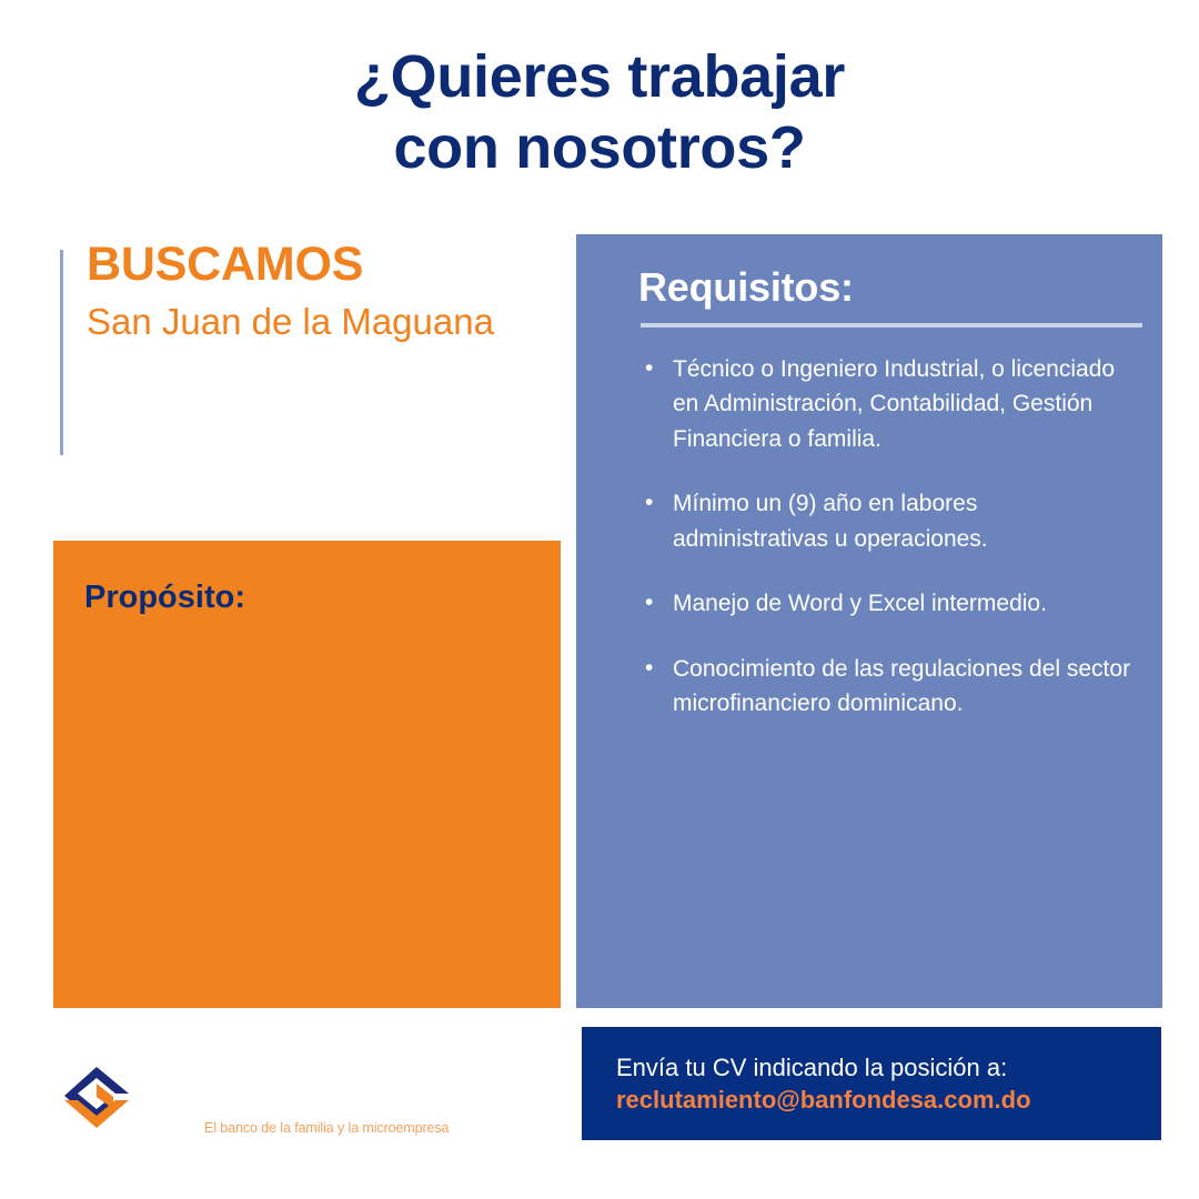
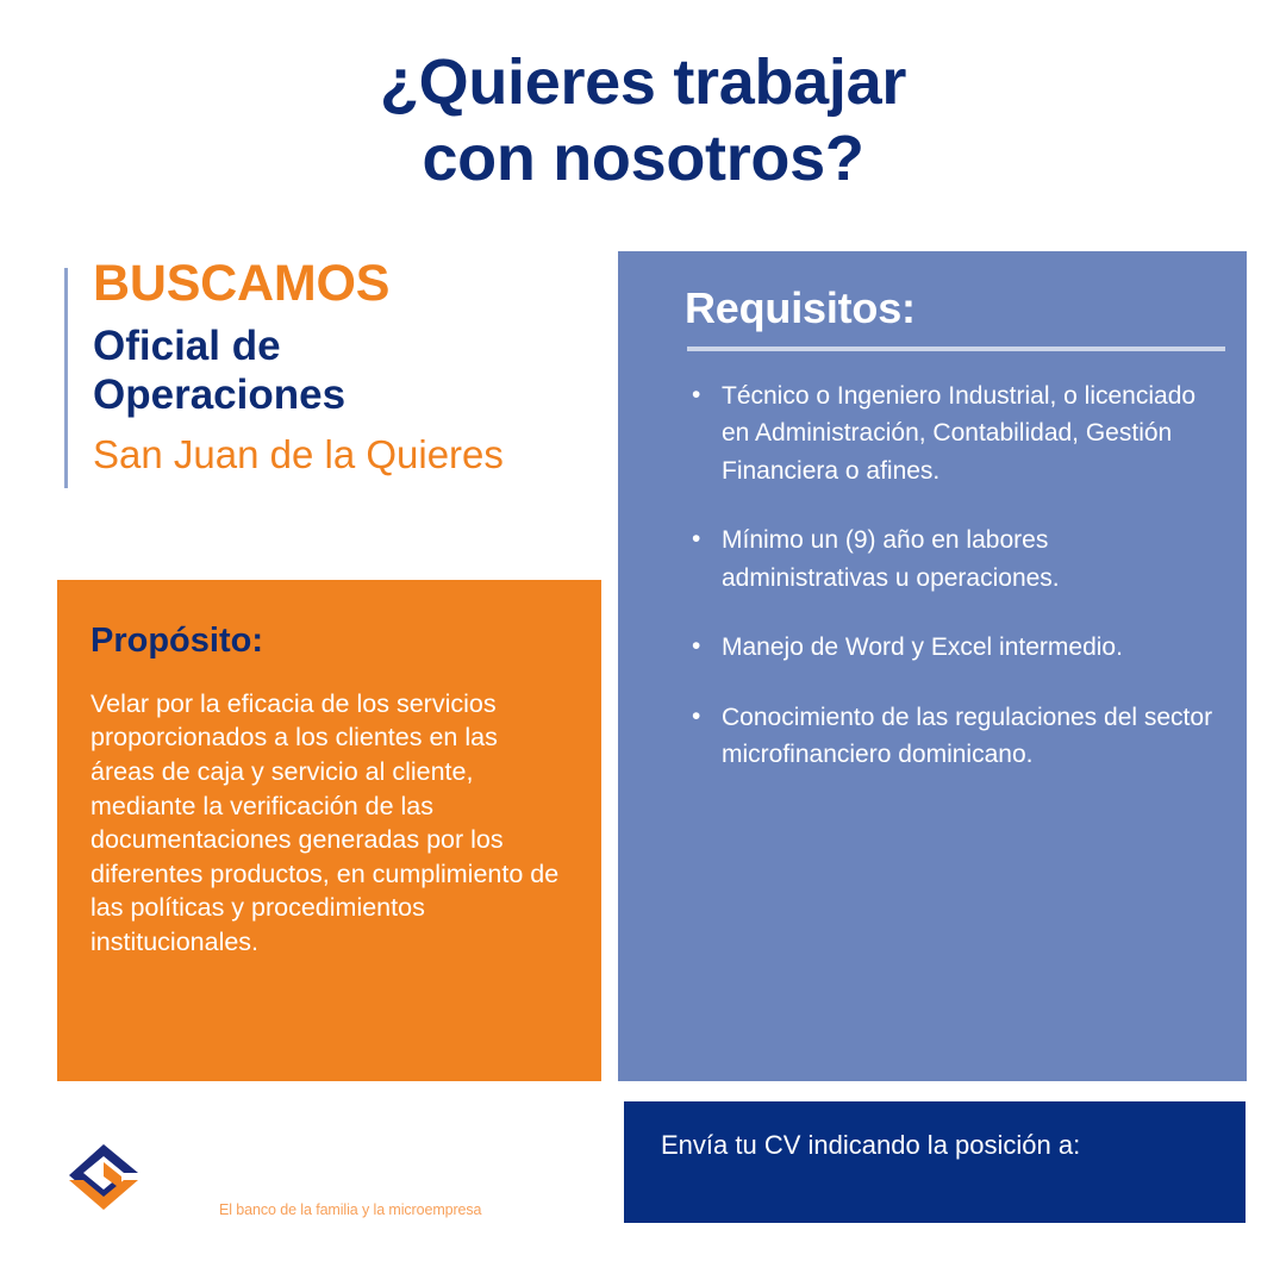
  ¿Quieres trabajar
  con nosotros?
  BUSCAMOS
+ Oficial de Operaciones
- San Juan de la Maguana
+ San Juan de la Quieres
  Propósito:
+ Velar por la eficacia de los servicios proporcionados a los clientes en las áreas de caja y servicio al cliente, mediante la verificación de las documentaciones generadas por los diferentes productos, en cumplimiento de las políticas y procedimientos institucionales.
  Requisitos:
- Técnico o Ingeniero Industrial, o licenciado en Administración, Contabilidad, Gestión Financiera o familia.
+ Técnico o Ingeniero Industrial, o licenciado en Administración, Contabilidad, Gestión Financiera o afines.
  Mínimo un (9) año en labores administrativas u operaciones.
  Manejo de Word y Excel intermedio.
  Conocimiento de las regulaciones del sector microfinanciero dominicano.
  Envía tu CV indicando la posición a:
- reclutamiento@banfondesa.com.do
  El banco de la familia y la microempresa
